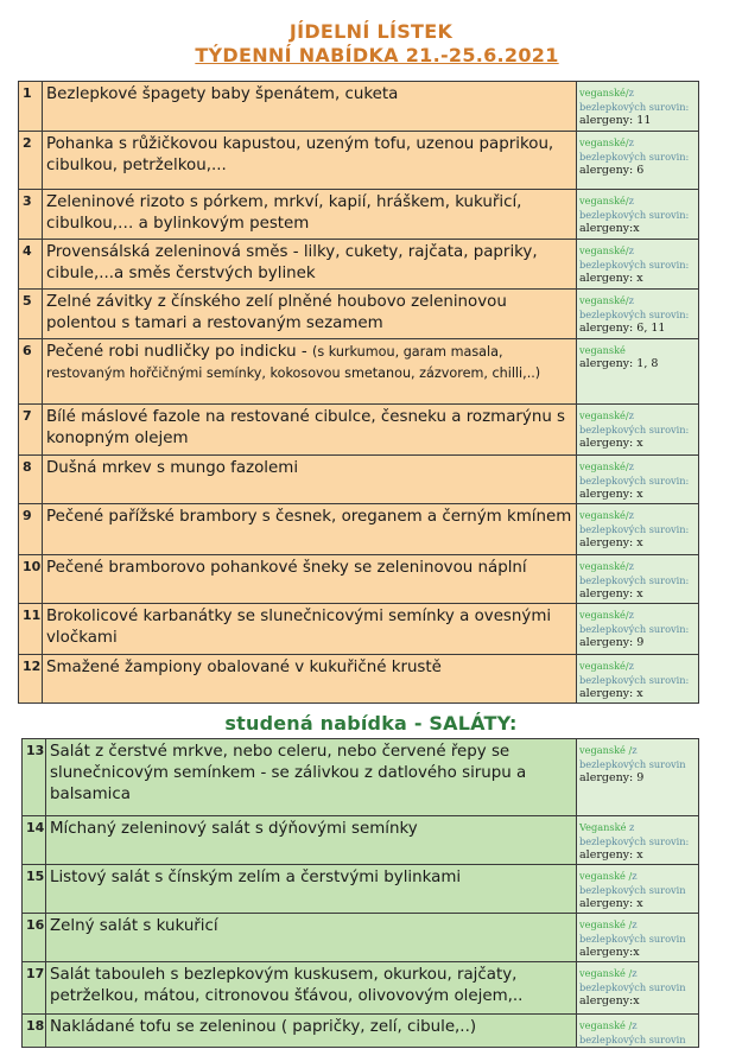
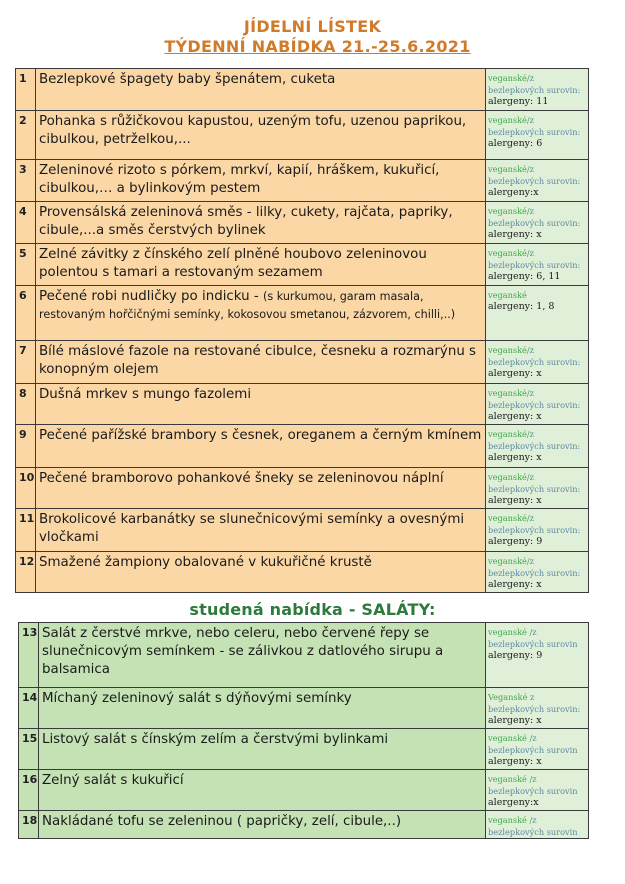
  JÍDELNÍ LÍSTEK
  TÝDENNÍ NABÍDKA 21.-25.6.2021
  1	Bezlepkové špagety baby špenátem, cuketa	veganské/z bezlepkových surovin:alergeny: 11
  2	Pohanka s růžičkovou kapustou, uzeným tofu, uzenou paprikou, cibulkou, petrželkou,...	veganské/z bezlepkových surovin:alergeny: 6
  3	Zeleninové rizoto s pórkem, mrkví, kapií, hráškem, kukuřicí, cibulkou,… a bylinkovým pestem	veganské/z bezlepkových surovin:alergeny:x
  4	Provensálská zeleninová směs - lilky, cukety, rajčata, papriky, cibule,...a směs čerstvých bylinek	veganské/z bezlepkových surovin:alergeny: x
  5	Zelné závitky z čínského zelí plněné houbovo zeleninovou polentou s tamari a restovaným sezamem	veganské/z bezlepkových surovin:alergeny: 6, 11
  6	Pečené robi nudličky po indicku - (s kurkumou, garam masala, restovaným hořčičnými semínky, kokosovou smetanou, zázvorem, chilli,..)	veganskéalergeny: 1, 8
  7	Bílé máslové fazole na restované cibulce, česneku a rozmarýnu s konopným olejem	veganské/z bezlepkových surovin:alergeny: x
  8	Dušná mrkev s mungo fazolemi	veganské/z bezlepkových surovin:alergeny: x
  9	Pečené pařížské brambory s česnek, oreganem a černým kmínem	veganské/z bezlepkových surovin:alergeny: x
  10	Pečené bramborovo pohankové šneky se zeleninovou náplní	veganské/z bezlepkových surovin:alergeny: x
  11	Brokolicové karbanátky se slunečnicovými semínky a ovesnými vločkami	veganské/z bezlepkových surovin:alergeny: 9
  12	Smažené žampiony obalované v kukuřičné krustě	veganské/z bezlepkových surovin:alergeny: x
  studená nabídka - SALÁTY:
  13	Salát z čerstvé mrkve, nebo celeru, nebo červené řepy se slunečnicovým semínkem - se zálivkou z datlového sirupu a balsamica	veganské /z bezlepkových surovinalergeny: 9
  14	Míchaný zeleninový salát s dýňovými semínky	Veganské z bezlepkových surovin:alergeny: x
  15	Listový salát s čínským zelím a čerstvými bylinkami	veganské /z bezlepkových surovinalergeny: x
  16	Zelný salát s kukuřicí	veganské /z bezlepkových surovinalergeny:x
- 17	Salát tabouleh s bezlepkovým kuskusem, okurkou, rajčaty, petrželkou, mátou, citronovou šťávou, olivovovým olejem,..	veganské /z bezlepkových surovinalergeny:x
  18	Nakládané tofu se zeleninou ( papričky, zelí, cibule,..)	veganské /z bezlepkových surovin
